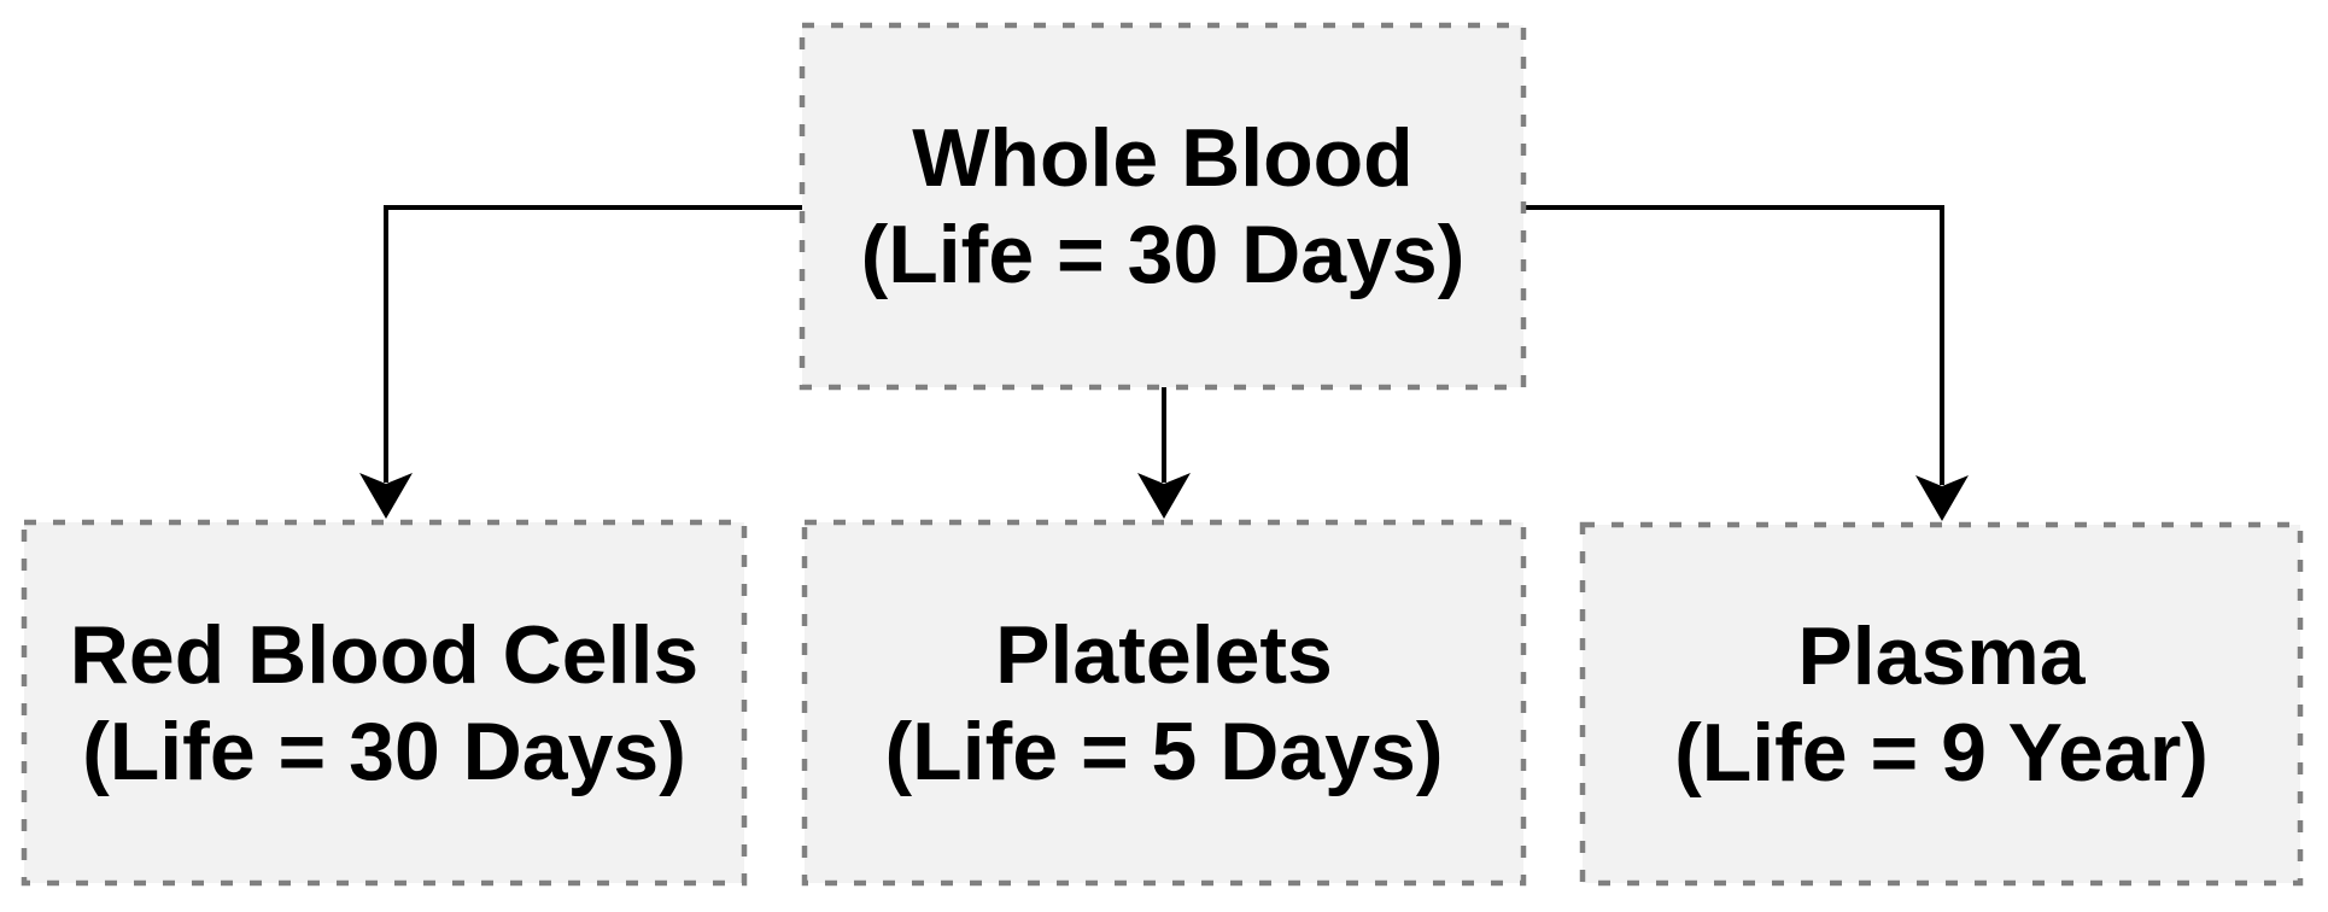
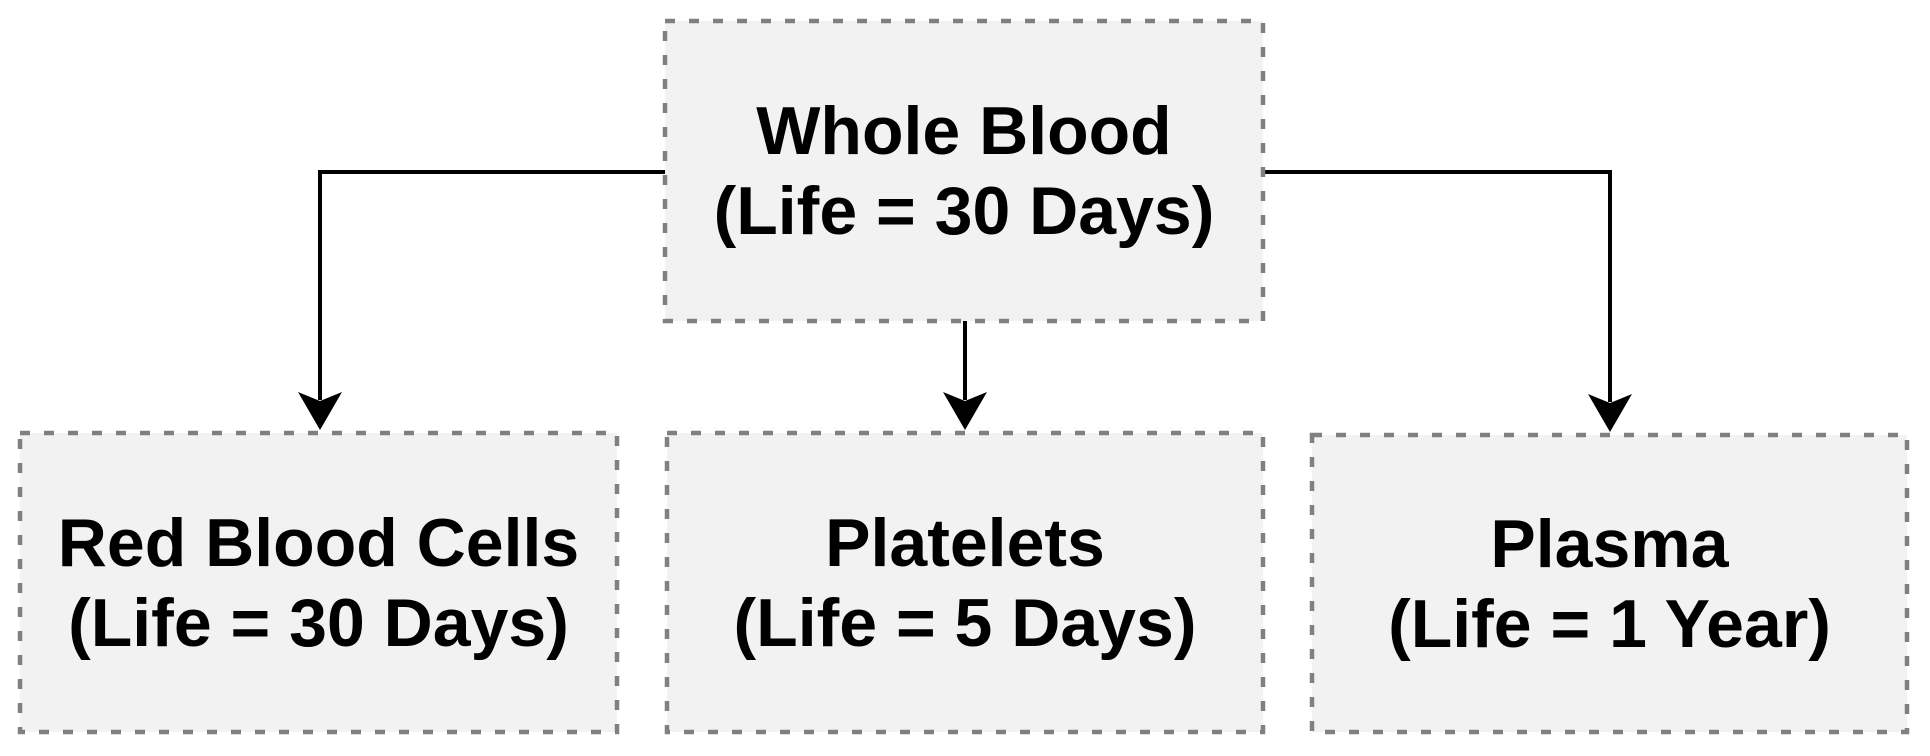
  Whole Blood
  (Life = 30 Days)
  Red Blood Cells
  (Life = 30 Days)
  Platelets
  (Life = 5 Days)
  Plasma
- (Life = 9 Year)
+ (Life = 1 Year)
